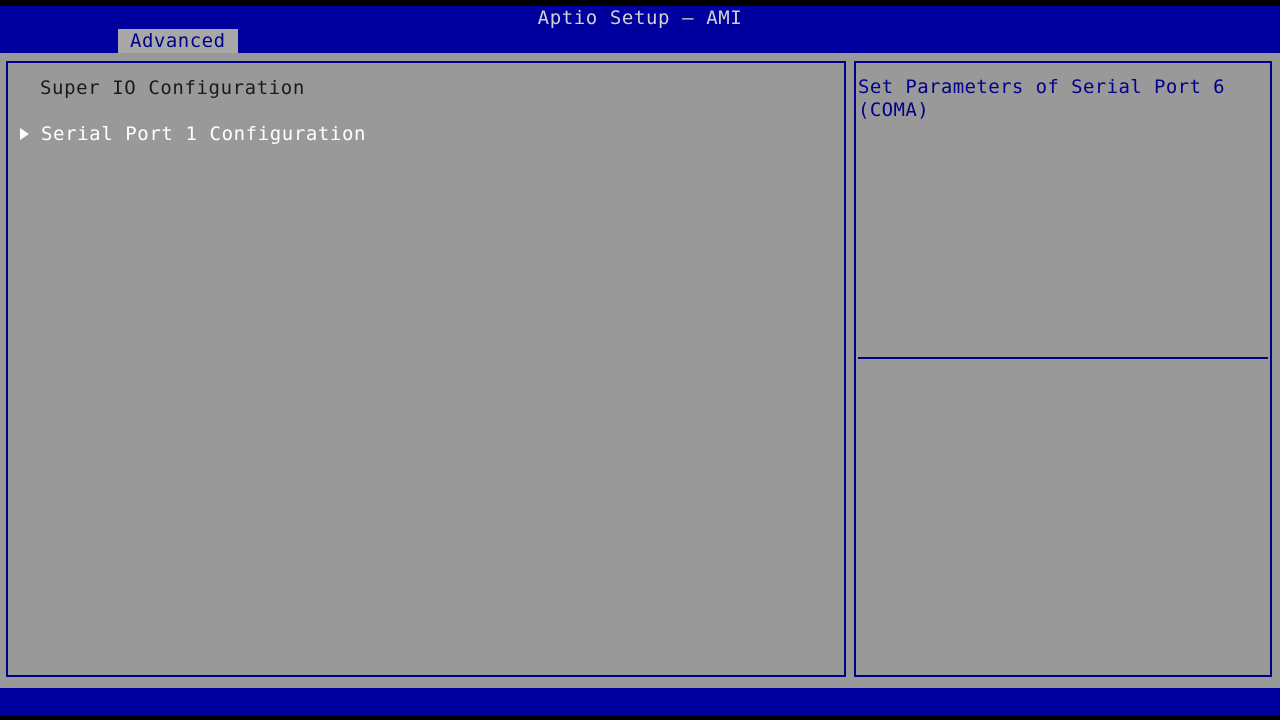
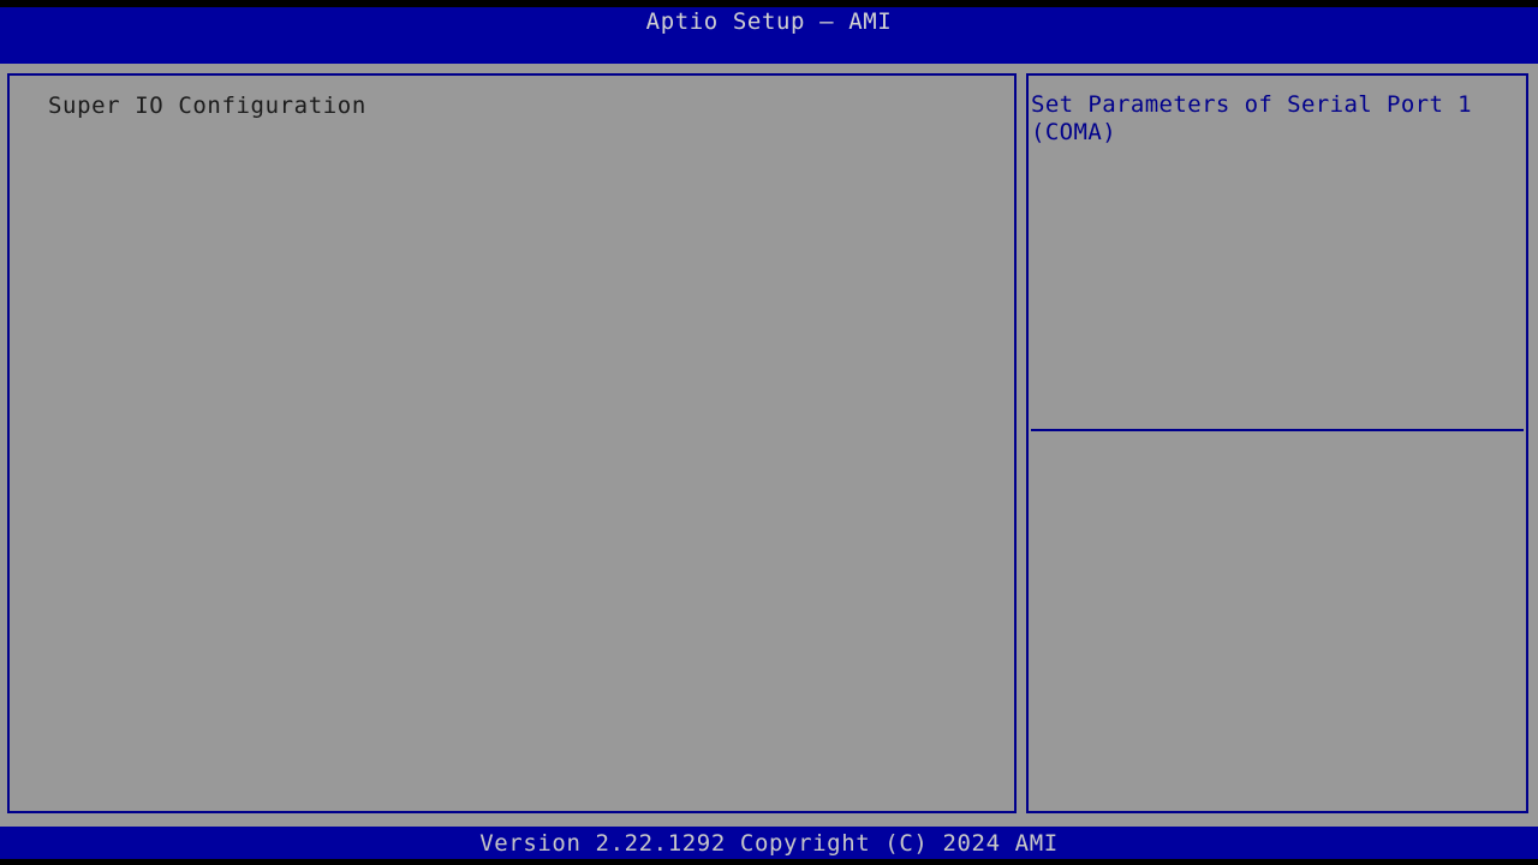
  Aptio Setup – AMI
- Advanced
  Super IO Configuration
- Serial Port 1 Configuration
- Set Parameters of Serial Port 6 (COMA)
+ Set Parameters of Serial Port 1 (COMA)
+ Version 2.22.1292 Copyright (C) 2024 AMI
